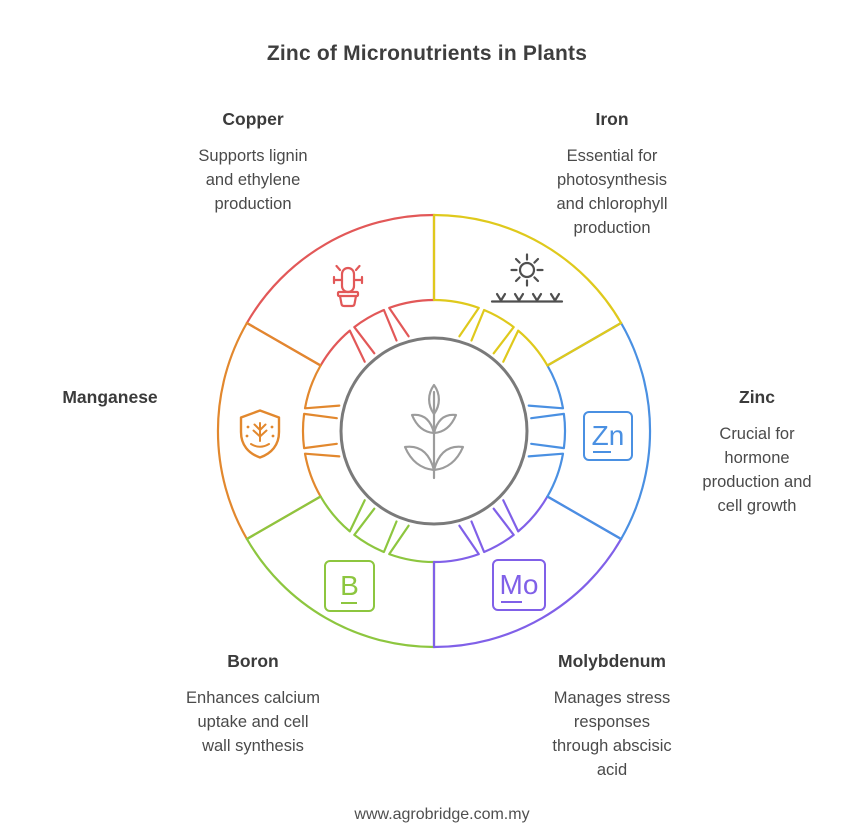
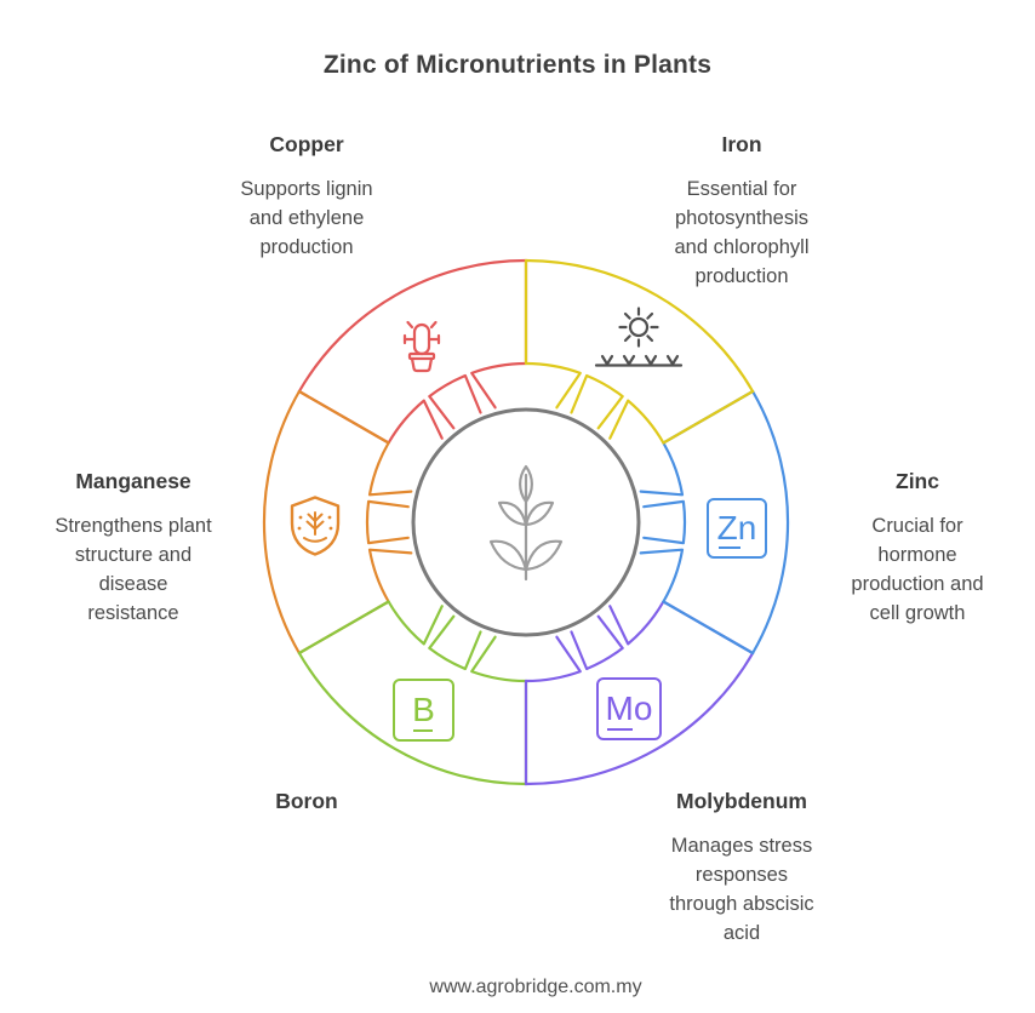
  Zinc of Micronutrients in Plants
  Zn
  Mo
  B
  Copper
  Supports lignin
  and ethylene
  production
  Iron
  Essential for
  photosynthesis
  and chlorophyll
  production
  Zinc
  Crucial for
  hormone
  production and
  cell growth
  Molybdenum
  Manages stress
  responses
  through abscisic
  acid
  Boron
- Enhances calcium
- uptake and cell
- wall synthesis
  Manganese
+ Strengthens plant
+ structure and
+ disease
+ resistance
  www.agrobridge.com.my
